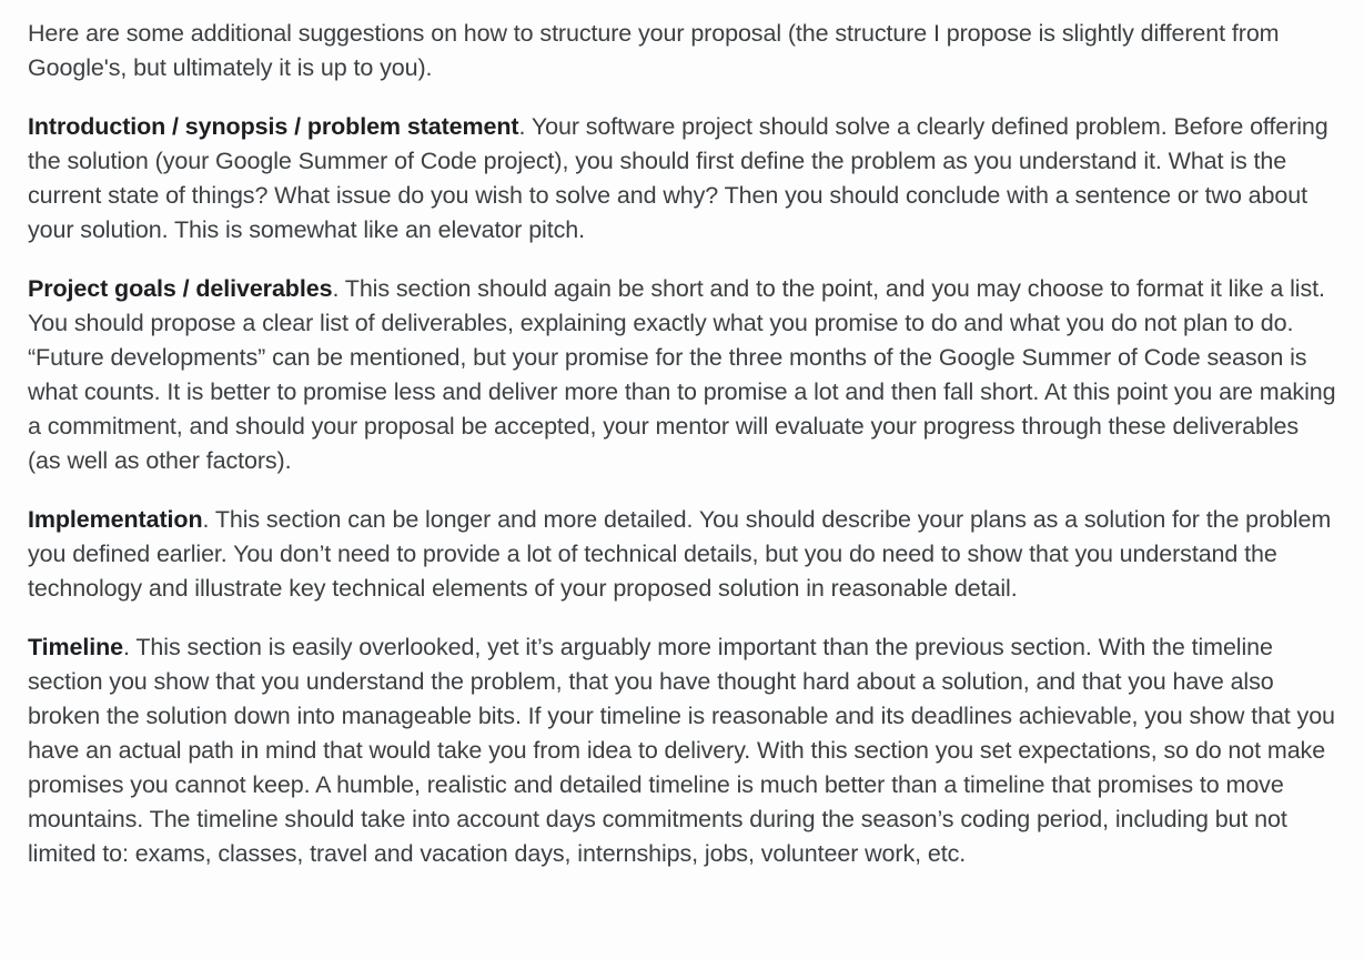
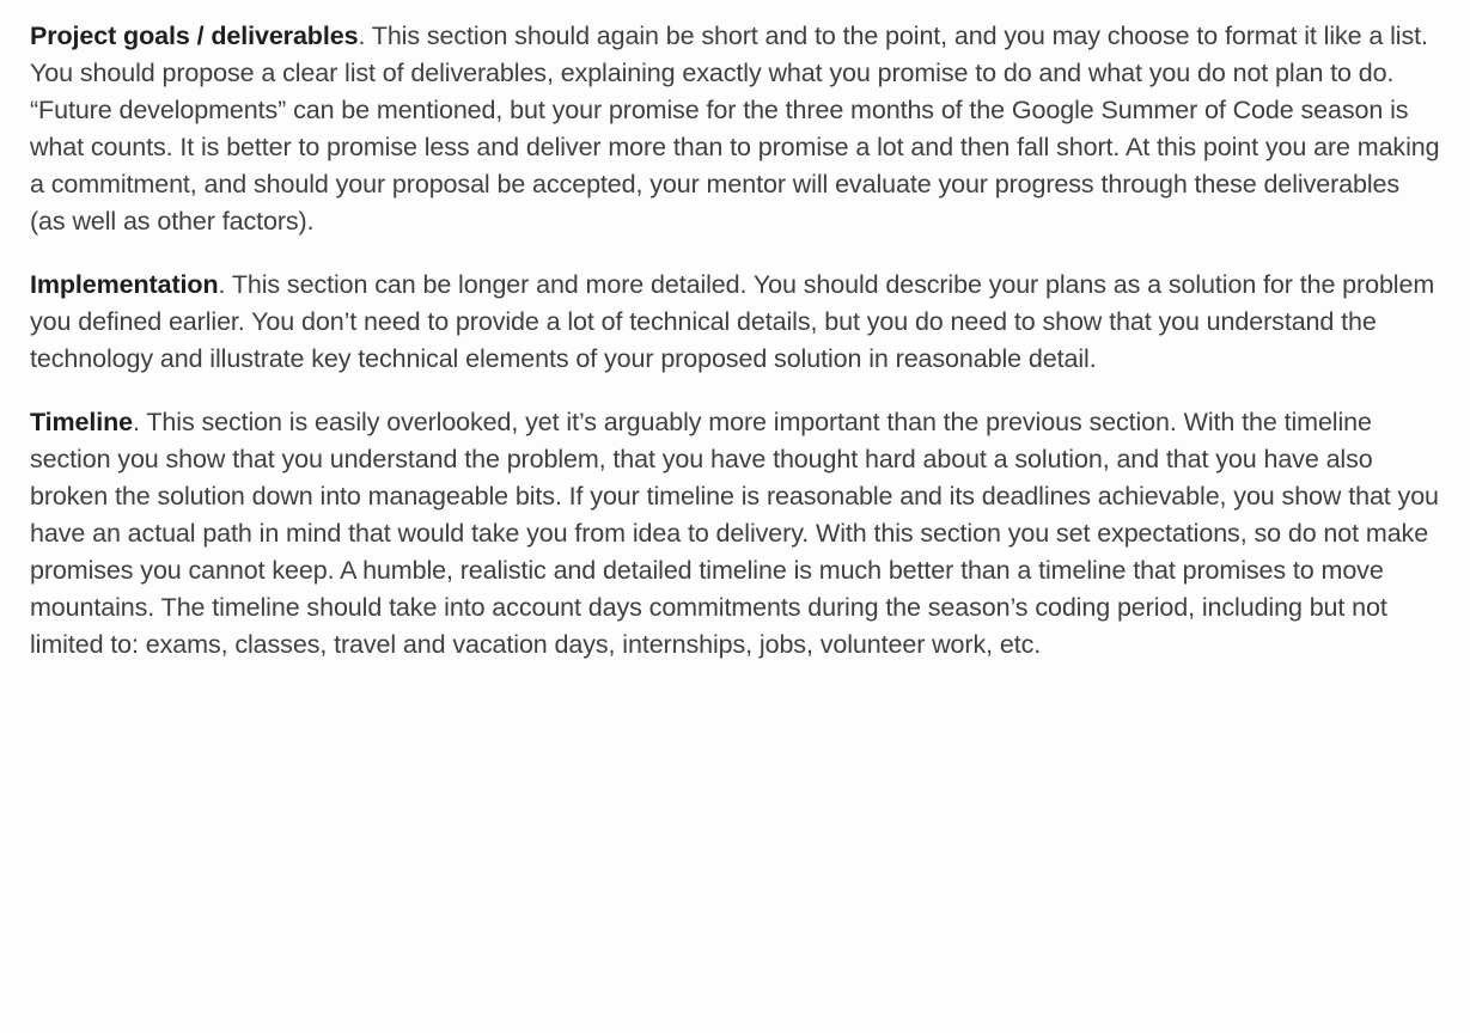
- Here are some additional suggestions on how to structure your proposal (the structure I propose is slightly different from Google's, but ultimately it is up to you).
- Introduction / synopsis / problem statement. Your software project should solve a clearly defined problem. Before offering the solution (your Google Summer of Code project), you should first define the problem as you understand it. What is the current state of things? What issue do you wish to solve and why? Then you should conclude with a sentence or two about your solution. This is somewhat like an elevator pitch.
  Project goals / deliverables. This section should again be short and to the point, and you may choose to format it like a list. You should propose a clear list of deliverables, explaining exactly what you promise to do and what you do not plan to do. “Future developments” can be mentioned, but your promise for the three months of the Google Summer of Code season is what counts. It is better to promise less and deliver more than to promise a lot and then fall short. At this point you are making a commitment, and should your proposal be accepted, your mentor will evaluate your progress through these deliverables (as well as other factors).
  Implementation. This section can be longer and more detailed. You should describe your plans as a solution for the problem you defined earlier. You don’t need to provide a lot of technical details, but you do need to show that you understand the technology and illustrate key technical elements of your proposed solution in reasonable detail.
  Timeline. This section is easily overlooked, yet it’s arguably more important than the previous section. With the timeline section you show that you understand the problem, that you have thought hard about a solution, and that you have also broken the solution down into manageable bits. If your timeline is reasonable and its deadlines achievable, you show that you have an actual path in mind that would take you from idea to delivery. With this section you set expectations, so do not make promises you cannot keep. A humble, realistic and detailed timeline is much better than a timeline that promises to move mountains. The timeline should take into account days commitments during the season’s coding period, including but not limited to: exams, classes, travel and vacation days, internships, jobs, volunteer work, etc.
